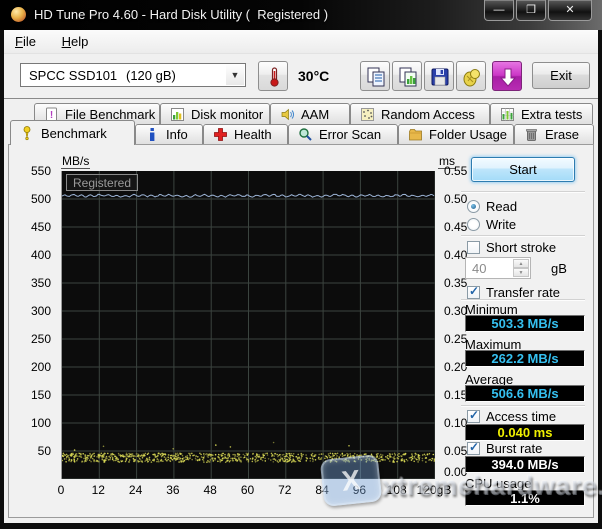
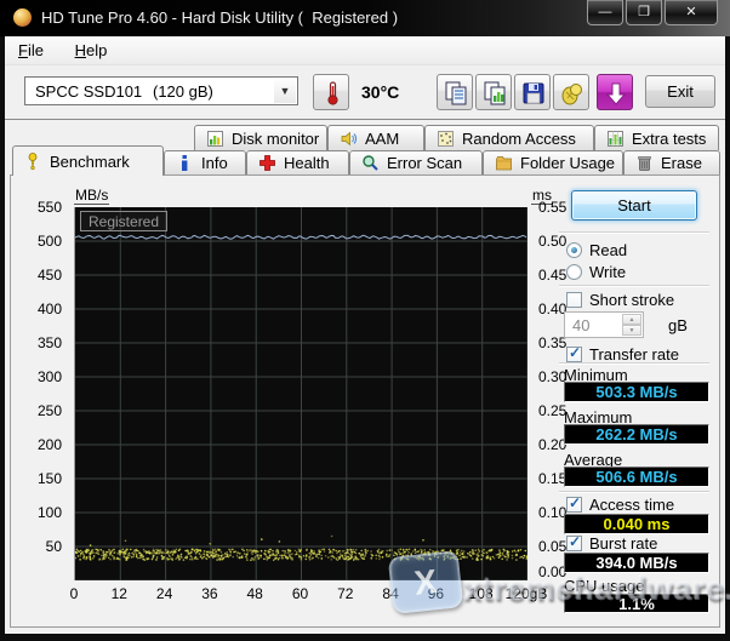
  HD Tune Pro 4.60 - Hard Disk Utility ( Registered )
  —
  ❒
  ✕
  File Help
  SPCC SSD101
  (120 gB)
  ▼
  30°C
  Exit
- !
- File Benchmark
  Disk monitor
  AAM
  Random Access
  Extra tests
  Benchmark
  Info
  Health
  Error Scan
  Folder Usage
  Erase
  MB/s
  ms
  550
  500
  450
  400
  350
  300
  250
  200
  150
  100
  50
  0.55
  0.50
  0.45
  0.40
  0.35
  0.30
  0.25
  0.20
  0.1
  0.10
  0.05
  0.0
  Registered
  0
  12
  24
  36
  48
  60
  72
  84
  96
  108
  120gB
  Start
  Read
  Write
  Short stroke
  40
  gB
  Transfer rate
  Minimum
  503.3 MB/s
  Maximum
  262.2 MB/s
  Average
  506.6 MB/s
  Access time
  0.040 ms
  Burst rate
  394.0 MB/s
  CPU usage
  1.1%
  xtremehardware
